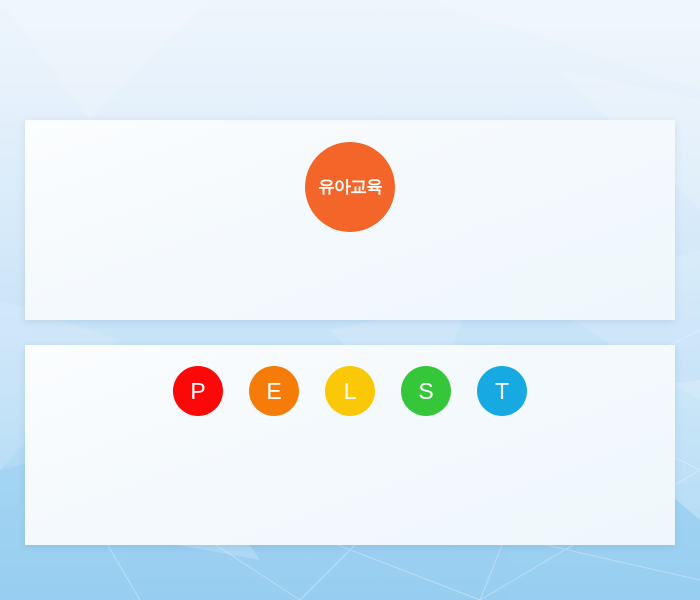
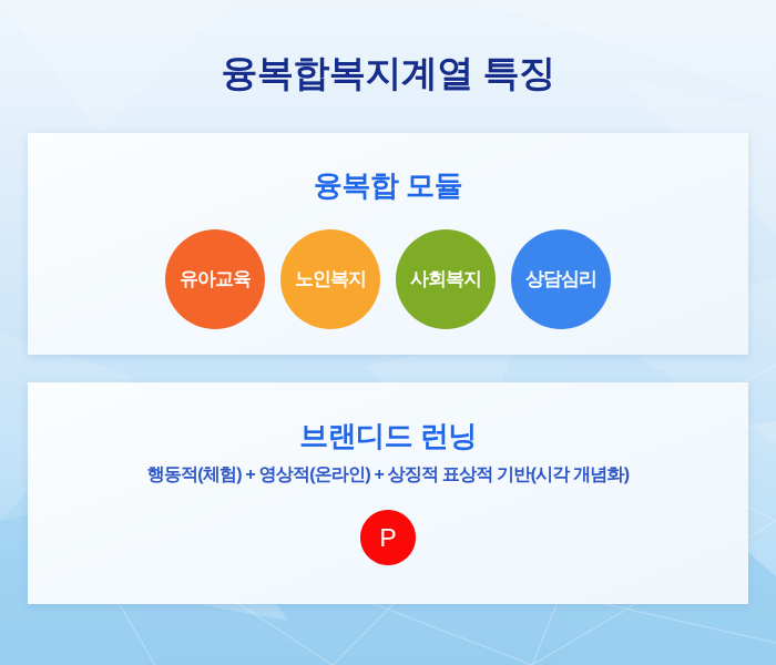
+ 융복합복지계열 특징
+ 융복합 모듈
  유아교육
+ 노인복지
+ 사회복지
+ 상담심리
+ 브랜디드 런닝
+ 행동적(체험) + 영상적(온라인) + 상징적 표상적 기반(시각 개념화)
  P
- E
- L
- S
- T
